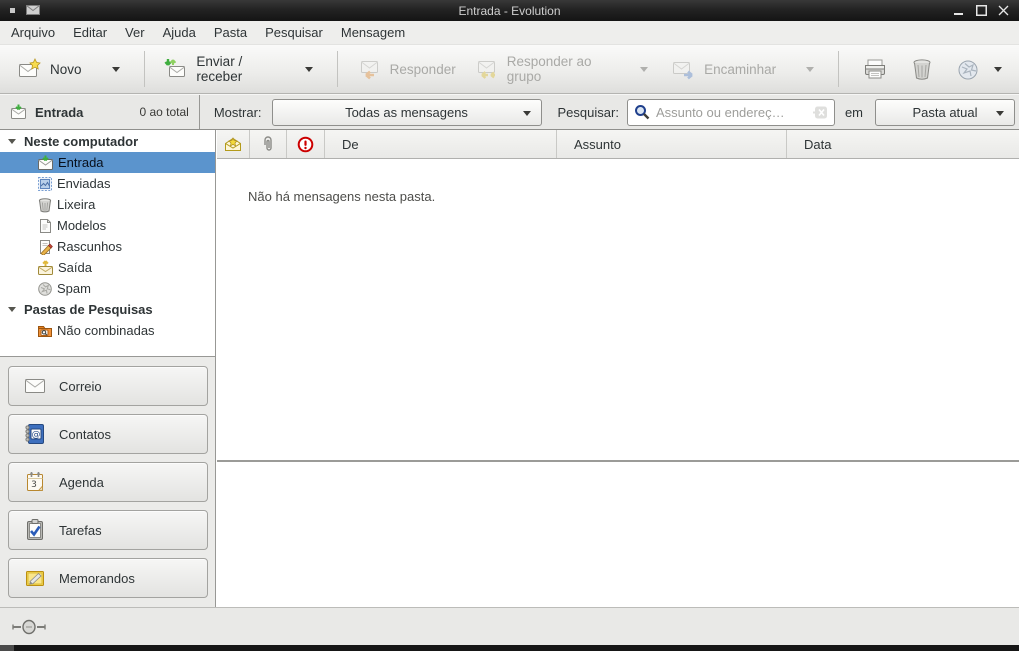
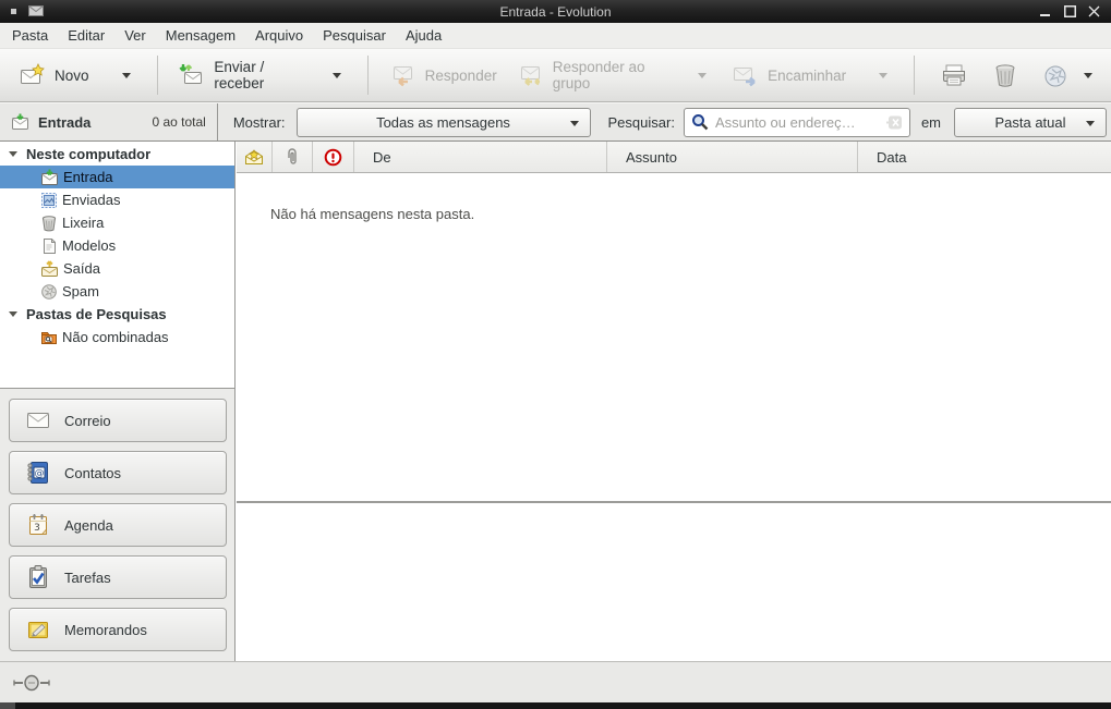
  Entrada - Evolution
- Arquivo
+ Pasta
  Editar
  Ver
- Ajuda
+ Mensagem
- Pasta
+ Arquivo
  Pesquisar
- Mensagem
+ Ajuda
  Novo
  Enviar / receber
  Responder
  Responder ao grupo
  Encaminhar
  Entrada
  0 ao total
  Mostrar:
  Todas as mensagens
  Pesquisar:
  Assunto ou endereç…
  em
  Pasta atual
  Neste computador
  Entrada
  Enviadas
  Lixeira
  Modelos
- Rascunhos
  Saída
  Spam
  Pastas de Pesquisas
  Não combinadas
  Correio
  @
  Contatos
  3
  Agenda
  Tarefas
  Memorandos
  De
  Assunto
  Data
  Não há mensagens nesta pasta.
